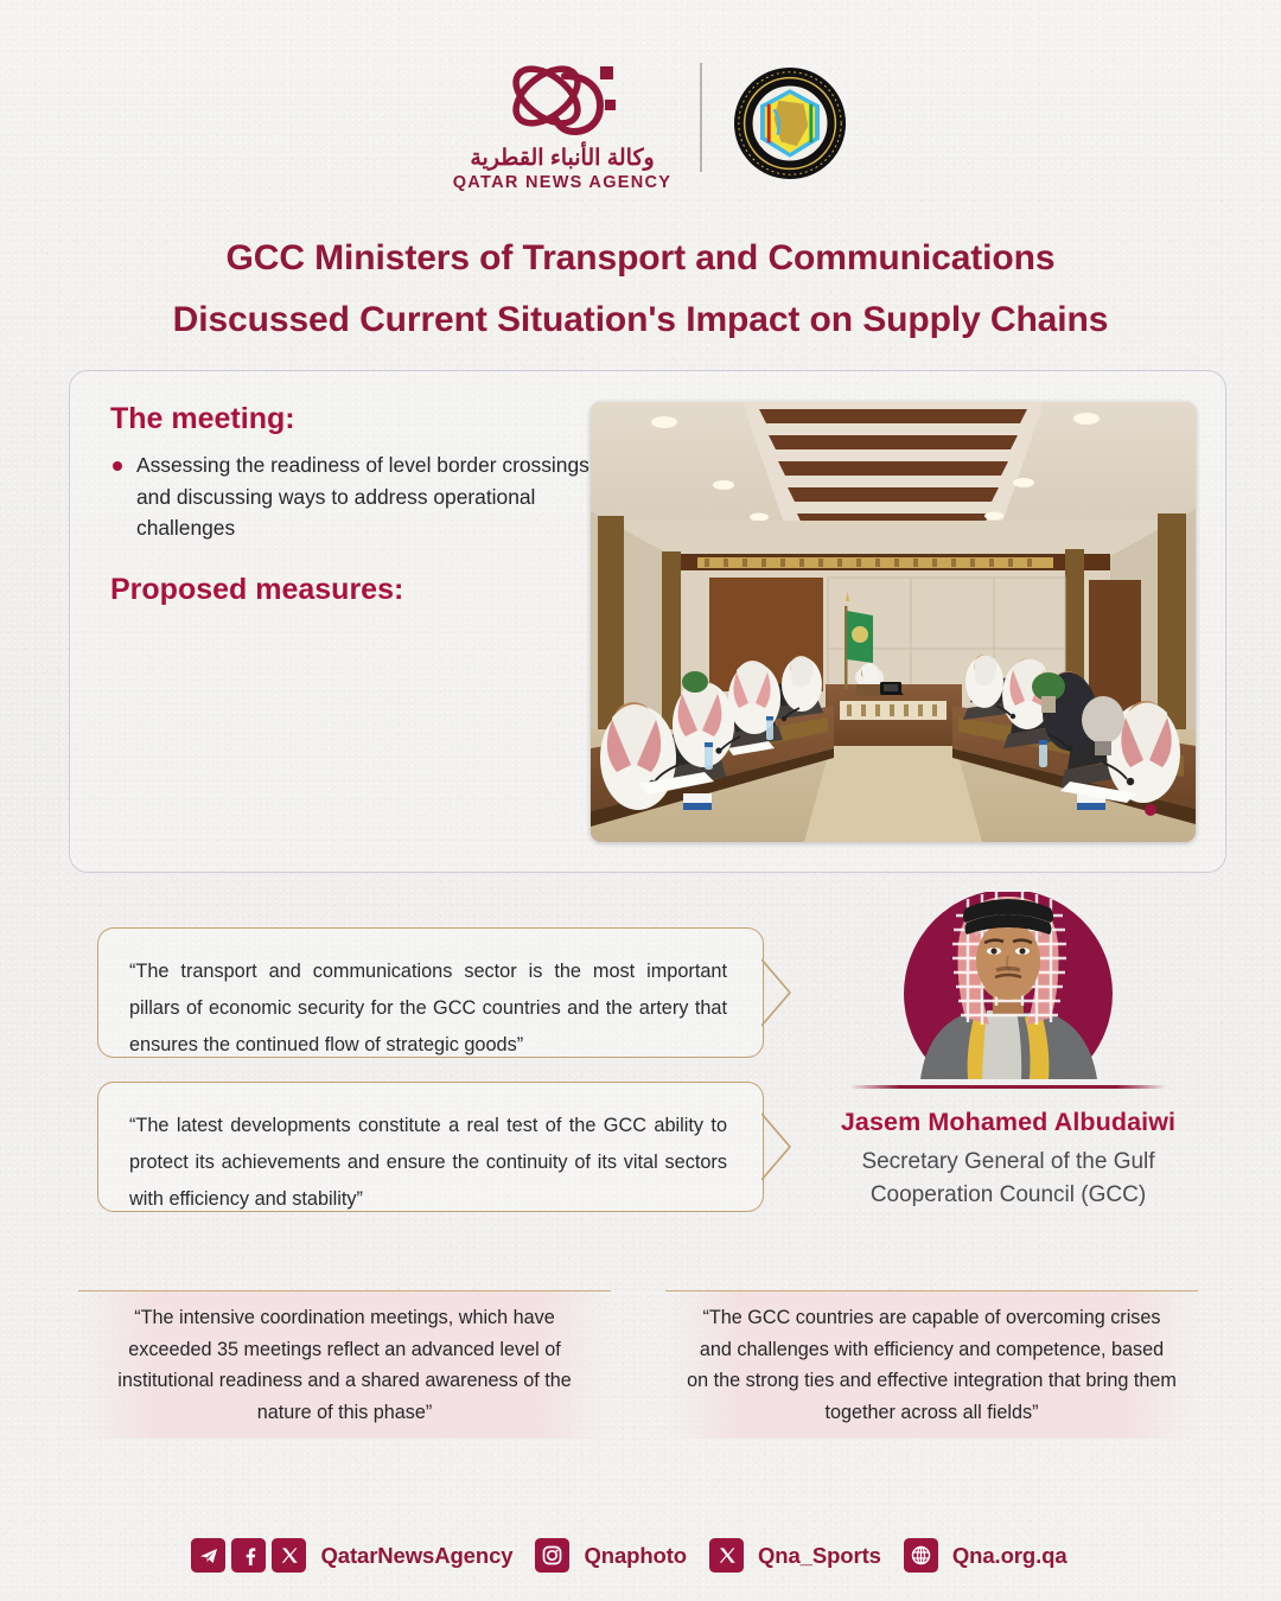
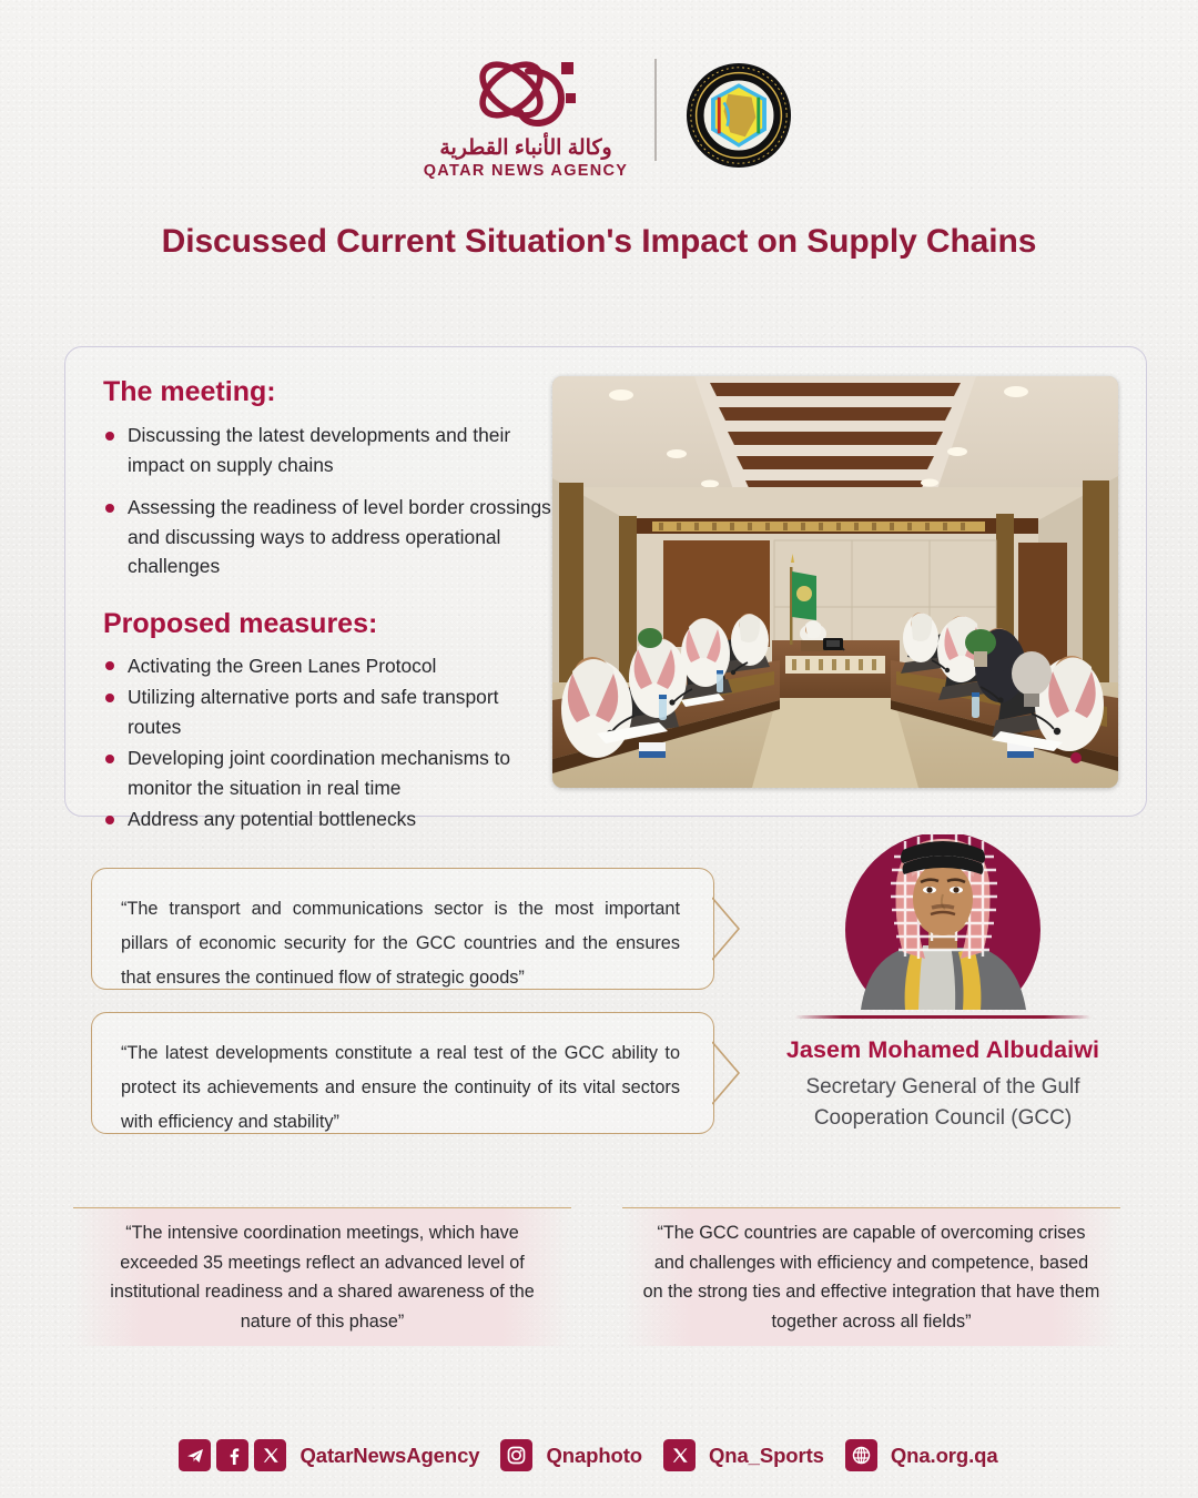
  وكالة الأنباء القطرية
  QATAR NEWS AGENCY
- GCC Ministers of Transport and Communications
  Discussed Current Situation's Impact on Supply Chains
  The meeting:
+ Discussing the latest developments and their impact on supply chains
  Assessing the readiness of level border crossings and discussing ways to address operational challenges
  Proposed measures:
+ Activating the Green Lanes Protocol
+ Utilizing alternative ports and safe transport routes
+ Developing joint coordination mechanisms to monitor the situation in real time
+ Address any potential bottlenecks
- “The transport and communications sector is the most important pillars of economic security for the GCC countries and the artery that ensures the continued flow of strategic goods”
+ “The transport and communications sector is the most important pillars of economic security for the GCC countries and the ensures that ensures the continued flow of strategic goods”
  “The latest developments constitute a real test of the GCC ability to protect its achievements and ensure the continuity of its vital sectors with efficiency and stability”
  Jasem Mohamed Albudaiwi
  Secretary General of the Gulf
  Cooperation Council (GCC)
  “The intensive coordination meetings, which have exceeded 35 meetings reflect an advanced level of institutional readiness and a shared awareness of the nature of this phase”
- “The GCC countries are capable of overcoming crises and challenges with efficiency and competence, based on the strong ties and effective integration that bring them together across all fields”
+ “The GCC countries are capable of overcoming crises and challenges with efficiency and competence, based on the strong ties and effective integration that have them together across all fields”
  QatarNewsAgency
  Qnaphoto
  Qna_Sports
  Qna.org.qa
